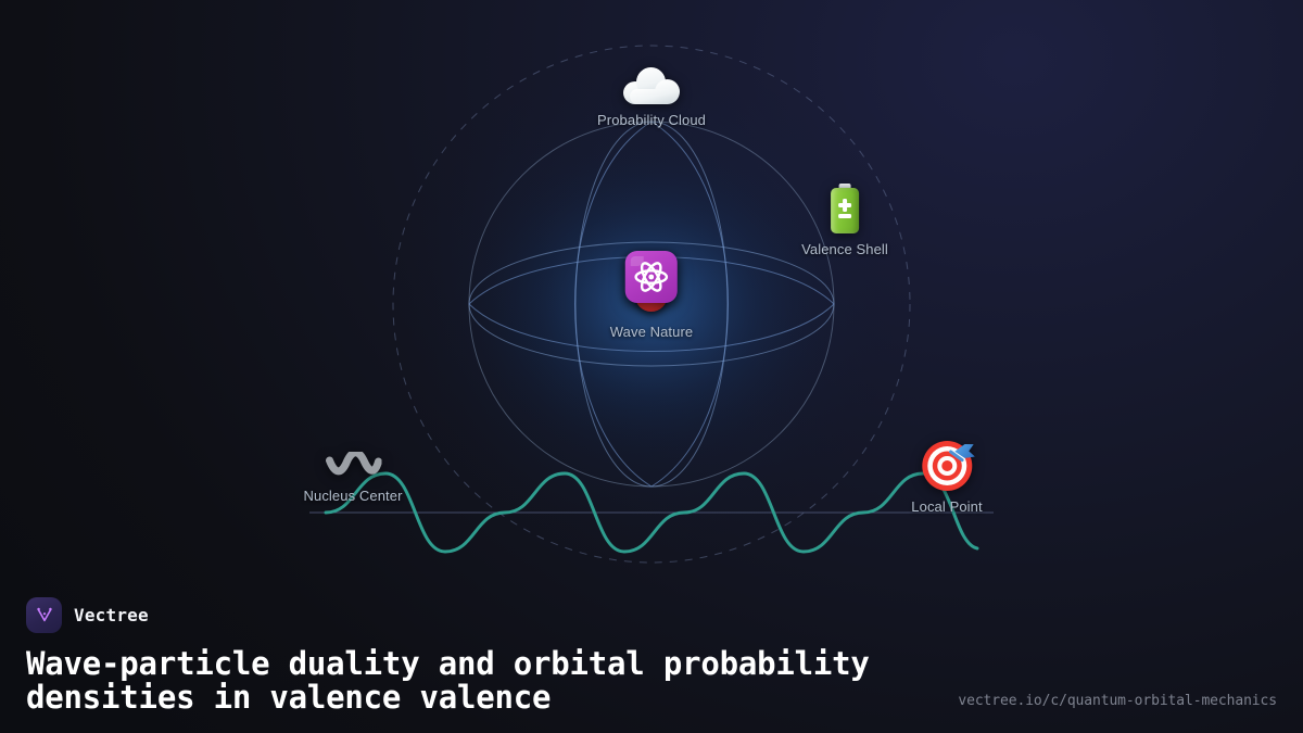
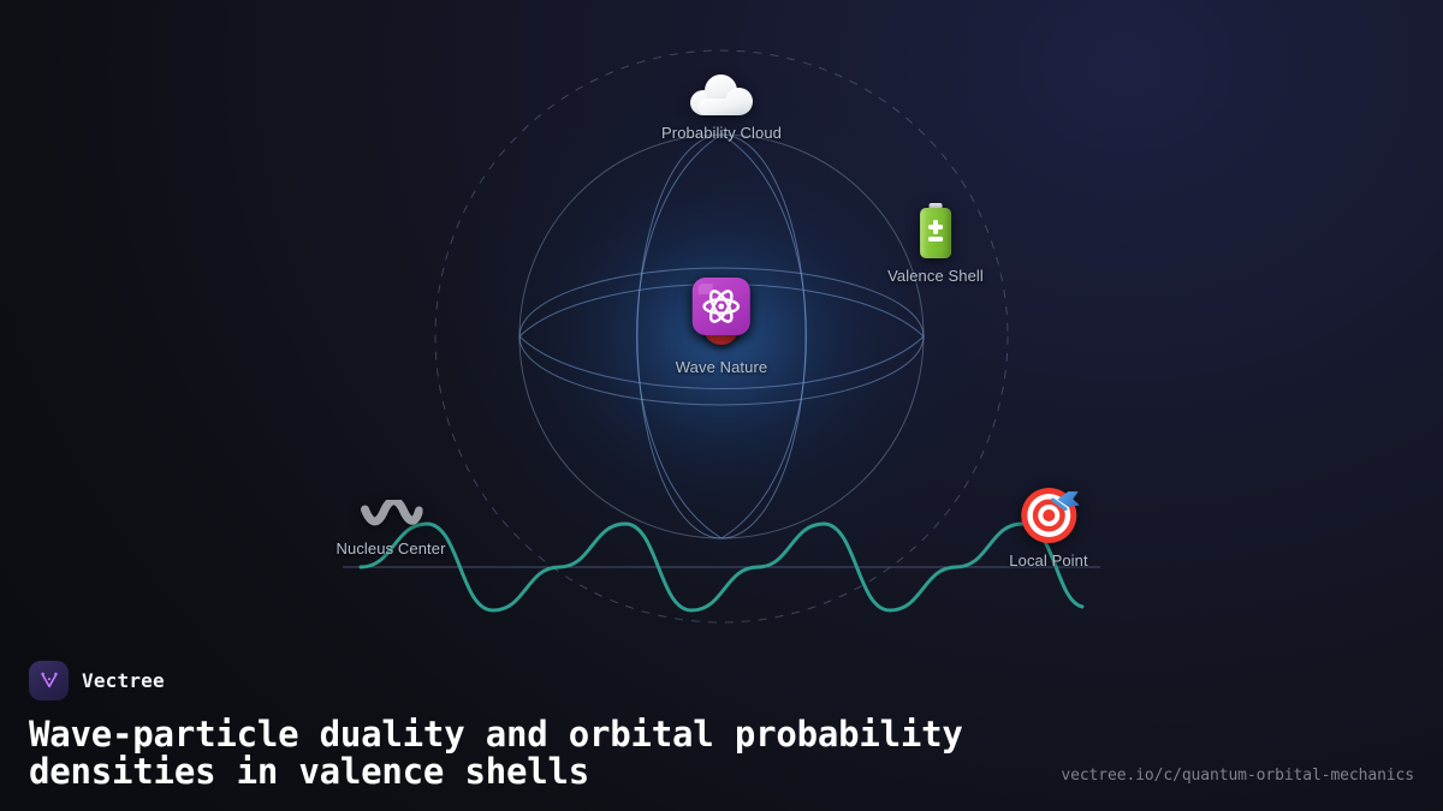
  Probability Cloud
  Valence Shell
  Wave Nature
  Local Point
  Nucleus Center
  Vectree
- Wave-particle duality and orbital probability densities in valence valence
+ Wave-particle duality and orbital probability densities in valence shells
  vectree.io/c/quantum-orbital-mechanics
